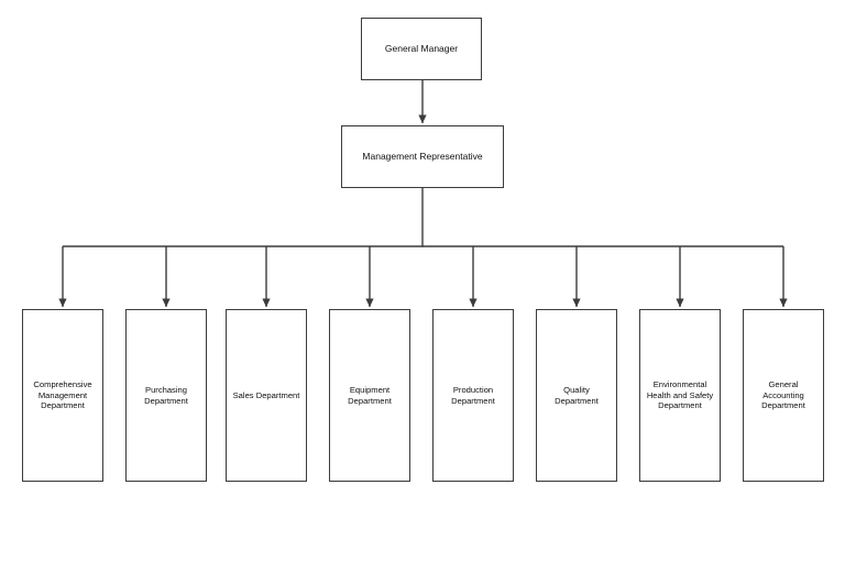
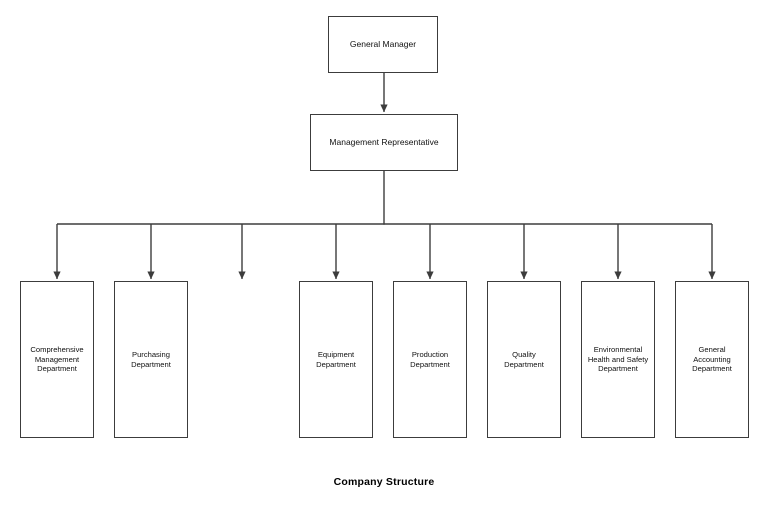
  General Manager
  Management Representative
  Comprehensive
  Management
  Department
  Purchasing
  Department
- Sales Department
  Equipment
  Department
  Production
  Department
  Quality
  Department
  Environmental
  Health and Safety
  Department
  General
  Accounting
  Department
+ Company Structure
